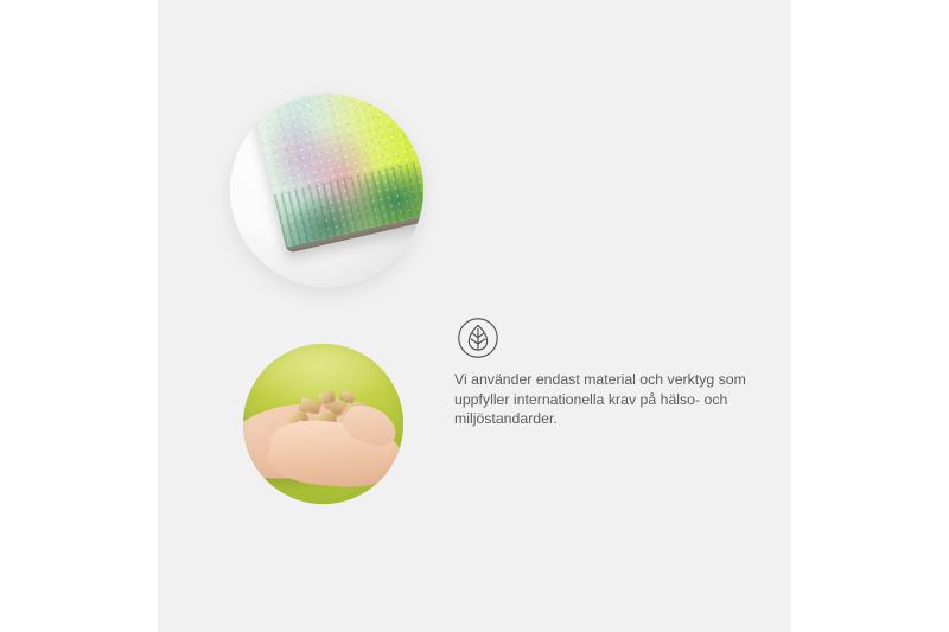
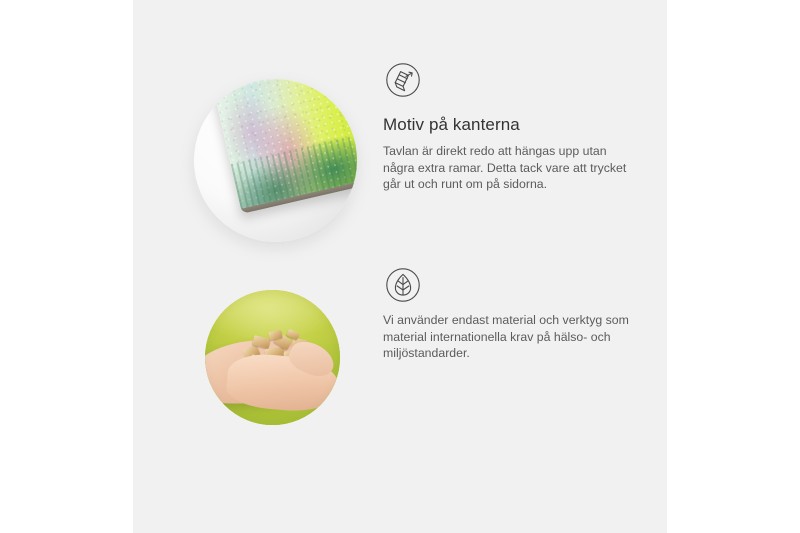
+ Motiv på kanterna
+ Tavlan är direkt redo att hängas upp utan några extra ramar. Detta tack vare att trycket går ut och runt om på sidorna.
- Vi använder endast material och verktyg som uppfyller internationella krav på hälso- och miljöstandarder.
+ Vi använder endast material och verktyg som material internationella krav på hälso- och miljöstandarder.
